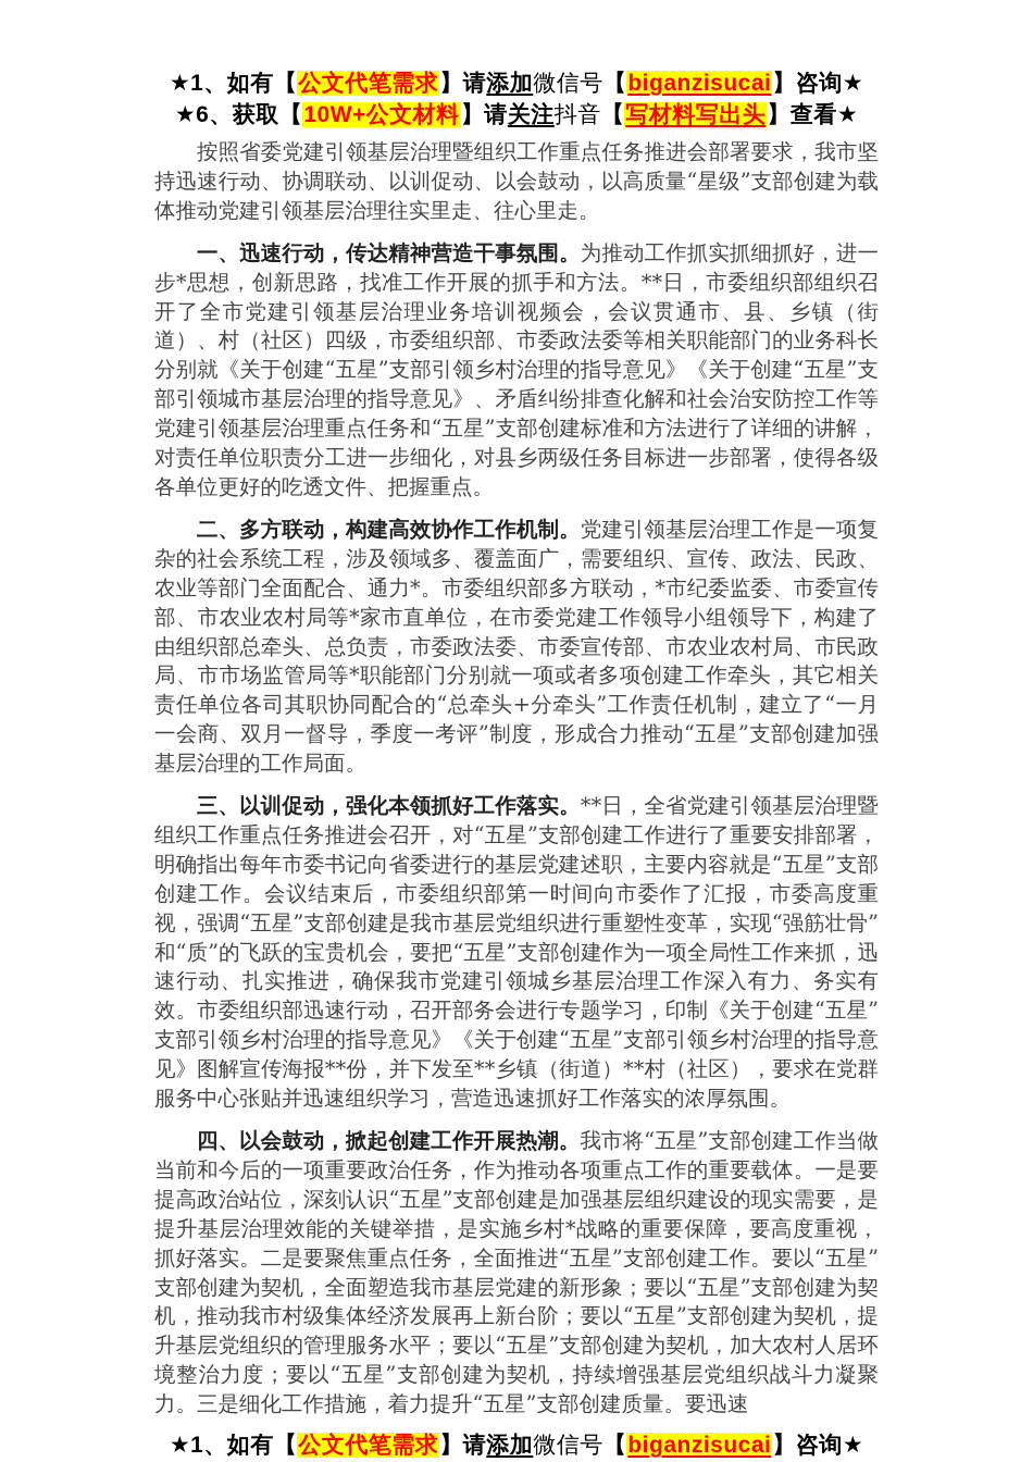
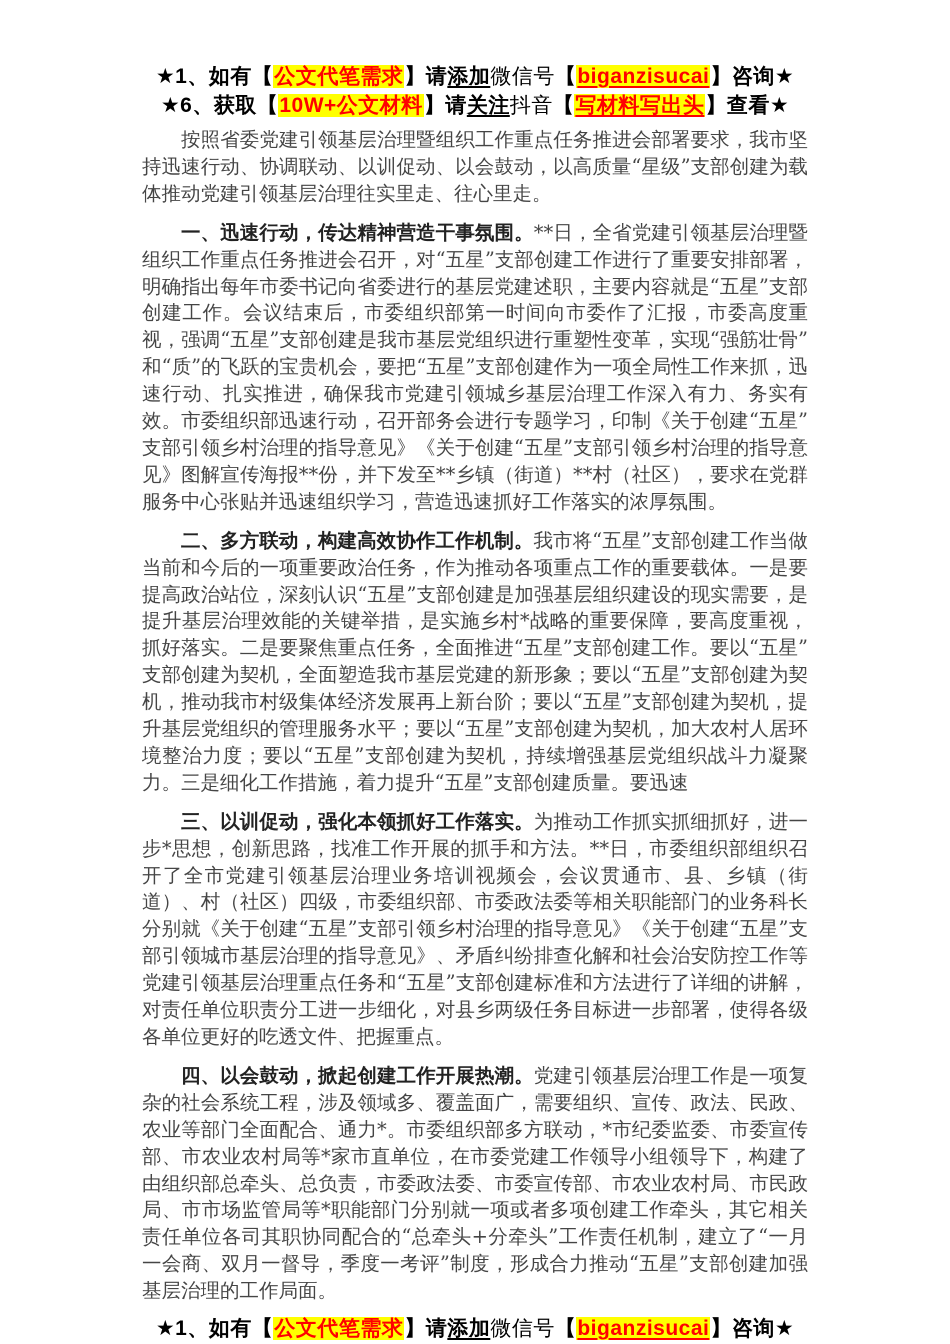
  ★1、如有【公文代笔需求】请添加微信号【biganzisucai】咨询★
  ★6、获取【10W+公文材料】请关注抖音【写材料写出头】查看★
  按照省委党建引领基层治理暨组织工作重点任务推进会部署要求，我市坚持迅速行动、协调联动、以训促动、以会鼓动，以高质量“星级”支部创建为载体推动党建引领基层治理往实里走、往心里走。
- 一、迅速行动，传达精神营造干事氛围。为推动工作抓实抓细抓好，进一步*思想，创新思路，找准工作开展的抓手和方法。**日，市委组织部组织召开了全市党建引领基层治理业务培训视频会，会议贯通市、县、乡镇（街道）、村（社区）四级，市委组织部、市委政法委等相关职能部门的业务科长分别就《关于创建“五星”支部引领乡村治理的指导意见》《关于创建“五星”支部引领城市基层治理的指导意见》、矛盾纠纷排查化解和社会治安防控工作等党建引领基层治理重点任务和“五星”支部创建标准和方法进行了详细的讲解，对责任单位职责分工进一步细化，对县乡两级任务目标进一步部署，使得各级各单位更好的吃透文件、把握重点。
+ 一、迅速行动，传达精神营造干事氛围。**日，全省党建引领基层治理暨组织工作重点任务推进会召开，对“五星”支部创建工作进行了重要安排部署，明确指出每年市委书记向省委进行的基层党建述职，主要内容就是“五星”支部创建工作。会议结束后，市委组织部第一时间向市委作了汇报，市委高度重视，强调“五星”支部创建是我市基层党组织进行重塑性变革，实现“强筋壮骨”和“质”的飞跃的宝贵机会，要把“五星”支部创建作为一项全局性工作来抓，迅速行动、扎实推进，确保我市党建引领城乡基层治理工作深入有力、务实有效。市委组织部迅速行动，召开部务会进行专题学习，印制《关于创建“五星”支部引领乡村治理的指导意见》《关于创建“五星”支部引领乡村治理的指导意见》图解宣传海报**份，并下发至**乡镇（街道）**村（社区），要求在党群服务中心张贴并迅速组织学习，营造迅速抓好工作落实的浓厚氛围。
- 二、多方联动，构建高效协作工作机制。党建引领基层治理工作是一项复杂的社会系统工程，涉及领域多、覆盖面广，需要组织、宣传、政法、民政、农业等部门全面配合、通力*。市委组织部多方联动，*市纪委监委、市委宣传部、市农业农村局等*家市直单位，在市委党建工作领导小组领导下，构建了由组织部总牵头、总负责，市委政法委、市委宣传部、市农业农村局、市民政局、市市场监管局等*职能部门分别就一项或者多项创建工作牵头，其它相关责任单位各司其职协同配合的“总牵头+分牵头”工作责任机制，建立了“一月一会商、双月一督导，季度一考评”制度，形成合力推动“五星”支部创建加强基层治理的工作局面。
+ 二、多方联动，构建高效协作工作机制。我市将“五星”支部创建工作当做当前和今后的一项重要政治任务，作为推动各项重点工作的重要载体。一是要提高政治站位，深刻认识“五星”支部创建是加强基层组织建设的现实需要，是提升基层治理效能的关键举措，是实施乡村*战略的重要保障，要高度重视，抓好落实。二是要聚焦重点任务，全面推进“五星”支部创建工作。要以“五星”支部创建为契机，全面塑造我市基层党建的新形象；要以“五星”支部创建为契机，推动我市村级集体经济发展再上新台阶；要以“五星”支部创建为契机，提升基层党组织的管理服务水平；要以“五星”支部创建为契机，加大农村人居环境整治力度；要以“五星”支部创建为契机，持续增强基层党组织战斗力凝聚力。三是细化工作措施，着力提升“五星”支部创建质量。要迅速
- 三、以训促动，强化本领抓好工作落实。**日，全省党建引领基层治理暨组织工作重点任务推进会召开，对“五星”支部创建工作进行了重要安排部署，明确指出每年市委书记向省委进行的基层党建述职，主要内容就是“五星”支部创建工作。会议结束后，市委组织部第一时间向市委作了汇报，市委高度重视，强调“五星”支部创建是我市基层党组织进行重塑性变革，实现“强筋壮骨”和“质”的飞跃的宝贵机会，要把“五星”支部创建作为一项全局性工作来抓，迅速行动、扎实推进，确保我市党建引领城乡基层治理工作深入有力、务实有效。市委组织部迅速行动，召开部务会进行专题学习，印制《关于创建“五星”支部引领乡村治理的指导意见》《关于创建“五星”支部引领乡村治理的指导意见》图解宣传海报**份，并下发至**乡镇（街道）**村（社区），要求在党群服务中心张贴并迅速组织学习，营造迅速抓好工作落实的浓厚氛围。
+ 三、以训促动，强化本领抓好工作落实。为推动工作抓实抓细抓好，进一步*思想，创新思路，找准工作开展的抓手和方法。**日，市委组织部组织召开了全市党建引领基层治理业务培训视频会，会议贯通市、县、乡镇（街道）、村（社区）四级，市委组织部、市委政法委等相关职能部门的业务科长分别就《关于创建“五星”支部引领乡村治理的指导意见》《关于创建“五星”支部引领城市基层治理的指导意见》、矛盾纠纷排查化解和社会治安防控工作等党建引领基层治理重点任务和“五星”支部创建标准和方法进行了详细的讲解，对责任单位职责分工进一步细化，对县乡两级任务目标进一步部署，使得各级各单位更好的吃透文件、把握重点。
- 四、以会鼓动，掀起创建工作开展热潮。我市将“五星”支部创建工作当做当前和今后的一项重要政治任务，作为推动各项重点工作的重要载体。一是要提高政治站位，深刻认识“五星”支部创建是加强基层组织建设的现实需要，是提升基层治理效能的关键举措，是实施乡村*战略的重要保障，要高度重视，抓好落实。二是要聚焦重点任务，全面推进“五星”支部创建工作。要以“五星”支部创建为契机，全面塑造我市基层党建的新形象；要以“五星”支部创建为契机，推动我市村级集体经济发展再上新台阶；要以“五星”支部创建为契机，提升基层党组织的管理服务水平；要以“五星”支部创建为契机，加大农村人居环境整治力度；要以“五星”支部创建为契机，持续增强基层党组织战斗力凝聚力。三是细化工作措施，着力提升“五星”支部创建质量。要迅速
+ 四、以会鼓动，掀起创建工作开展热潮。党建引领基层治理工作是一项复杂的社会系统工程，涉及领域多、覆盖面广，需要组织、宣传、政法、民政、农业等部门全面配合、通力*。市委组织部多方联动，*市纪委监委、市委宣传部、市农业农村局等*家市直单位，在市委党建工作领导小组领导下，构建了由组织部总牵头、总负责，市委政法委、市委宣传部、市农业农村局、市民政局、市市场监管局等*职能部门分别就一项或者多项创建工作牵头，其它相关责任单位各司其职协同配合的“总牵头+分牵头”工作责任机制，建立了“一月一会商、双月一督导，季度一考评”制度，形成合力推动“五星”支部创建加强基层治理的工作局面。
  ★1、如有【公文代笔需求】请添加微信号【biganzisucai】咨询★
